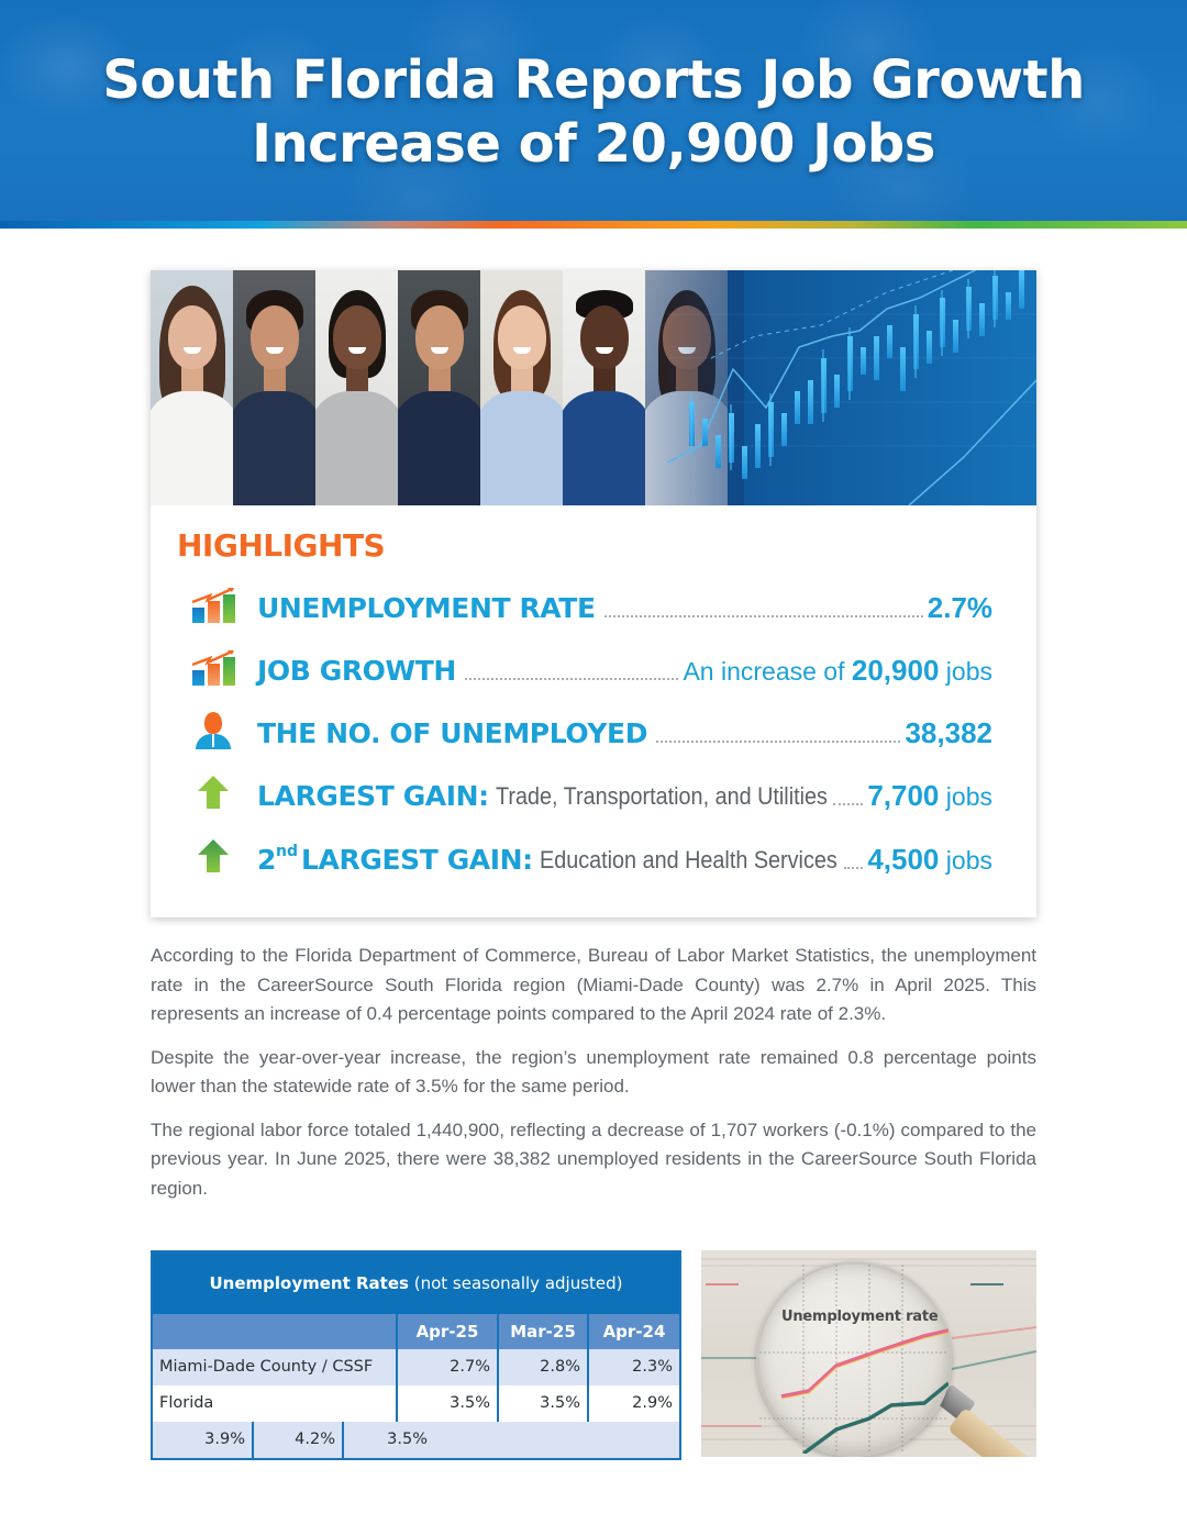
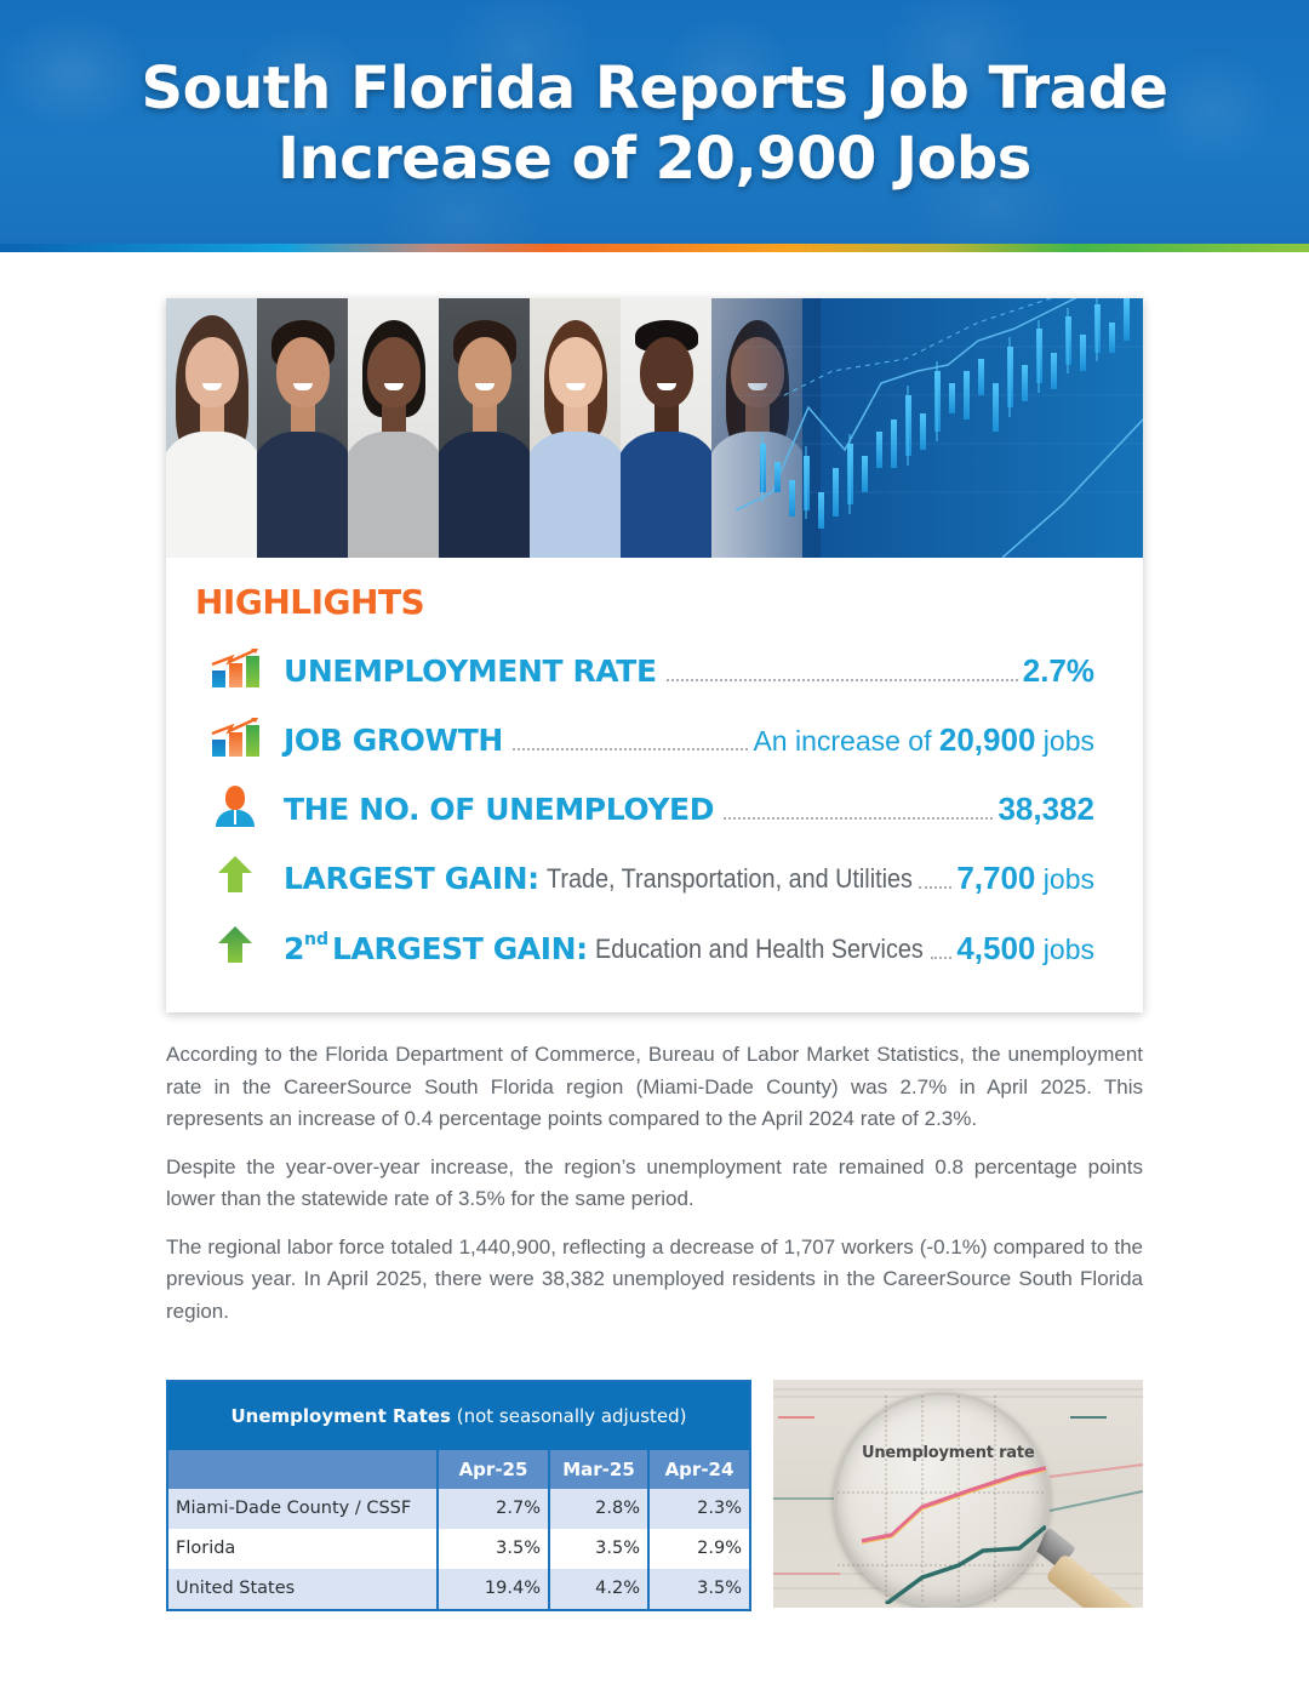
- South Florida Reports Job Growth
+ South Florida Reports Job Trade
  Increase of 20,900 Jobs
  HIGHLIGHTS
  UNEMPLOYMENT RATE
  2.7%
  JOB GROWTH
  An increase of 20,900 jobs
  THE NO. OF UNEMPLOYED
  38,382
  LARGEST GAIN:
  Trade, Transportation, and Utilities
  7,700 jobs
  2nd LARGEST GAIN:
  Education and Health Services
  4,500 jobs
  According to the Florida Department of Commerce, Bureau of Labor Market Statistics, the unemployment rate in the CareerSource South Florida region (Miami-Dade County) was 2.7% in April 2025. This represents an increase of 0.4 percentage points compared to the April 2024 rate of 2.3%.
  Despite the year-over-year increase, the region’s unemployment rate remained 0.8 percentage points lower than the statewide rate of 3.5% for the same period.
- The regional labor force totaled 1,440,900, reflecting a decrease of 1,707 workers (-0.1%) compared to the previous year. In June 2025, there were 38,382 unemployed residents in the CareerSource South Florida region.
+ The regional labor force totaled 1,440,900, reflecting a decrease of 1,707 workers (-0.1%) compared to the previous year. In April 2025, there were 38,382 unemployed residents in the CareerSource South Florida region.
  Unemployment Rates (not seasonally adjusted)
  Apr-25
  Mar-25
  Apr-24
  Miami-Dade County / CSSF
  2.7%
  2.8%
  2.3%
  Florida
  3.5%
  3.5%
  2.9%
+ United States
- 3.9%
+ 19.4%
  4.2%
  3.5%
  Unemployment rate
